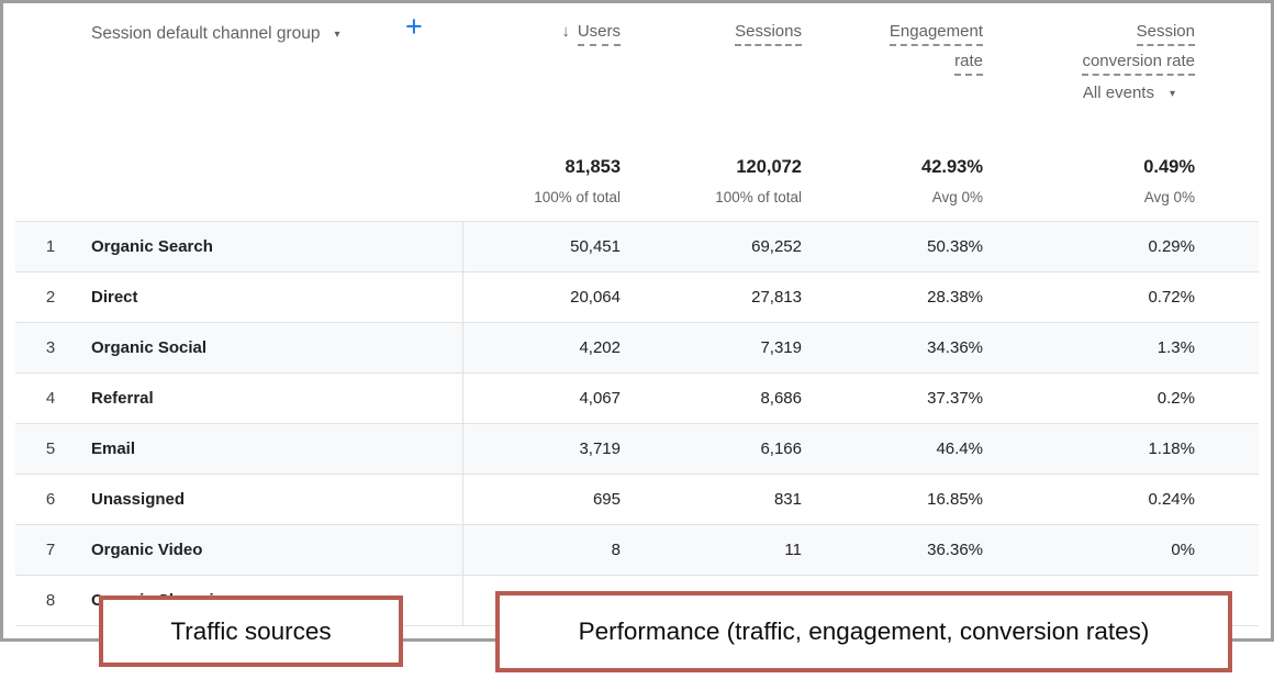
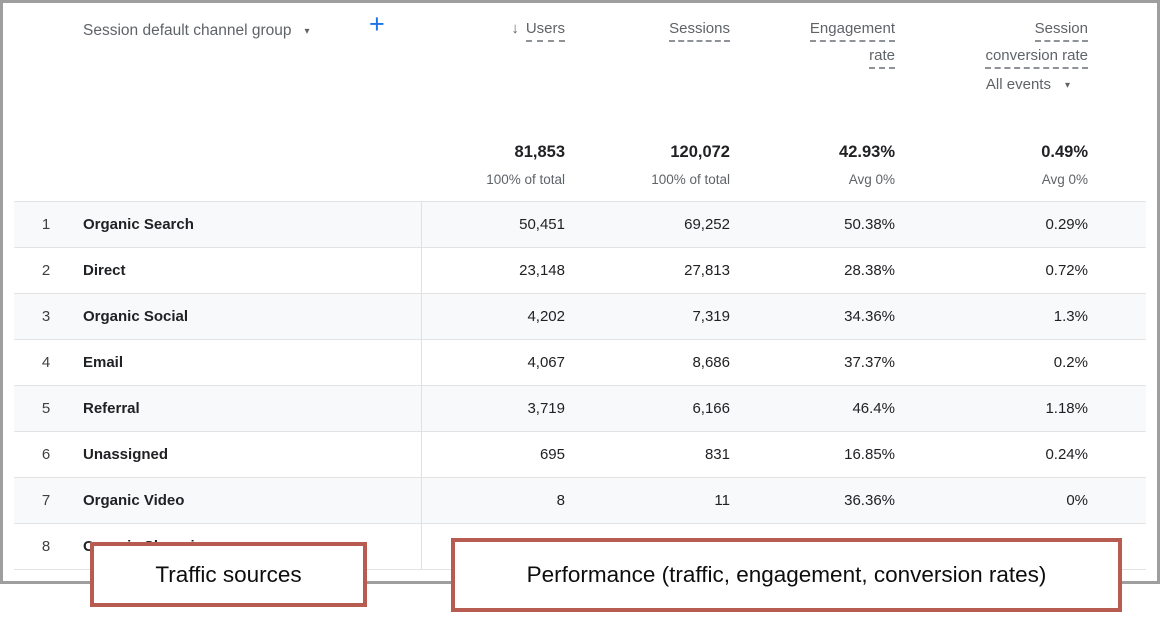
  Session default channel group
  ▾
  +
  ↓
  Users
  Sessions
  Engagement
  rate
  Session
  conversion rate
  All events
  ▾
  81,853
  100% of total
  120,072
  100% of total
  42.93%
  Avg 0%
  0.49%
  Avg 0%
  1
  Organic Search
  50,451
  69,252
  50.38%
  0.29%
  2
  Direct
- 20,064
+ 23,148
  27,813
  28.38%
  0.72%
  3
  Organic Social
  4,202
  7,319
  34.36%
  1.3%
  4
- Referral
+ Email
  4,067
  8,686
  37.37%
  0.2%
  5
- Email
+ Referral
  3,719
  6,166
  46.4%
  1.18%
  6
  Unassigned
  695
  831
  16.85%
  0.24%
  7
  Organic Video
  8
  11
  36.36%
  0%
  8
  Traffic sources
  Performance (traffic, engagement, conversion rates)
